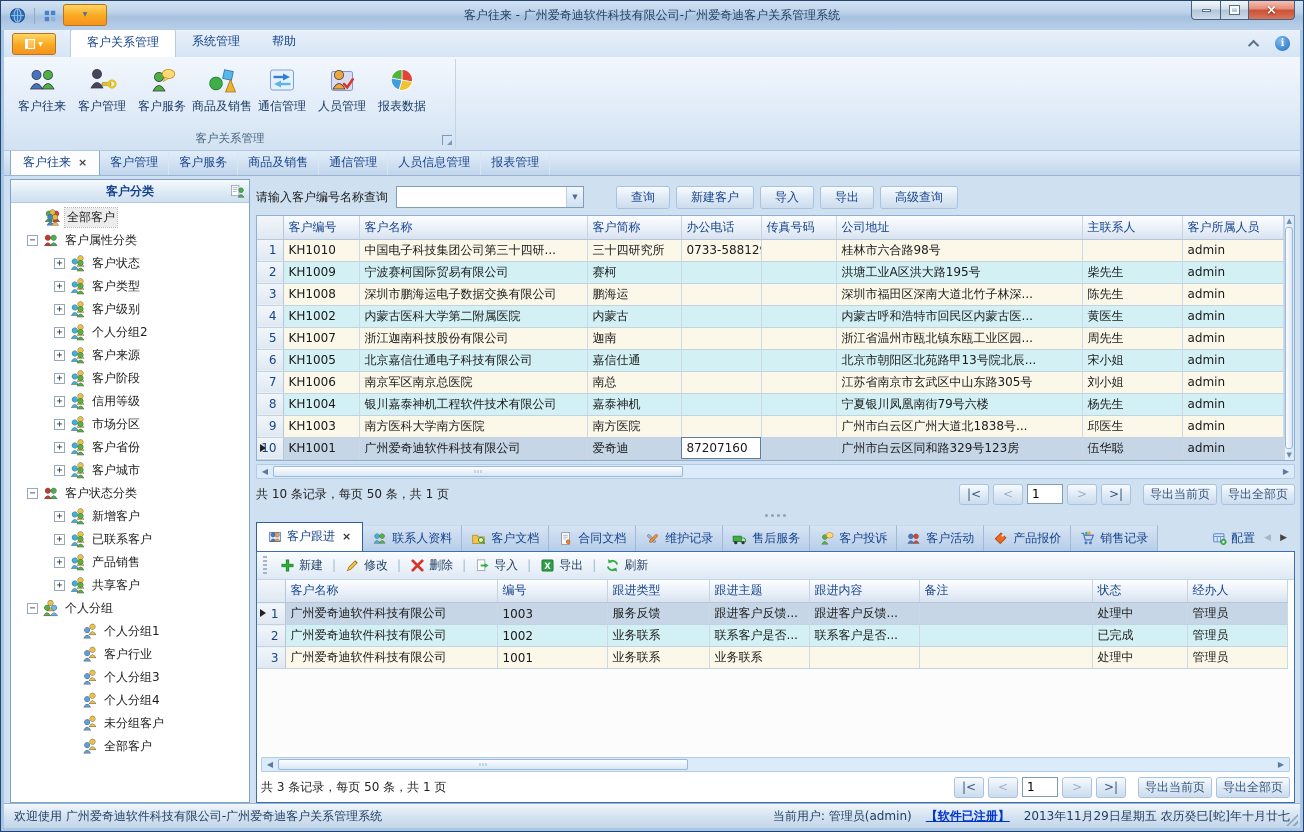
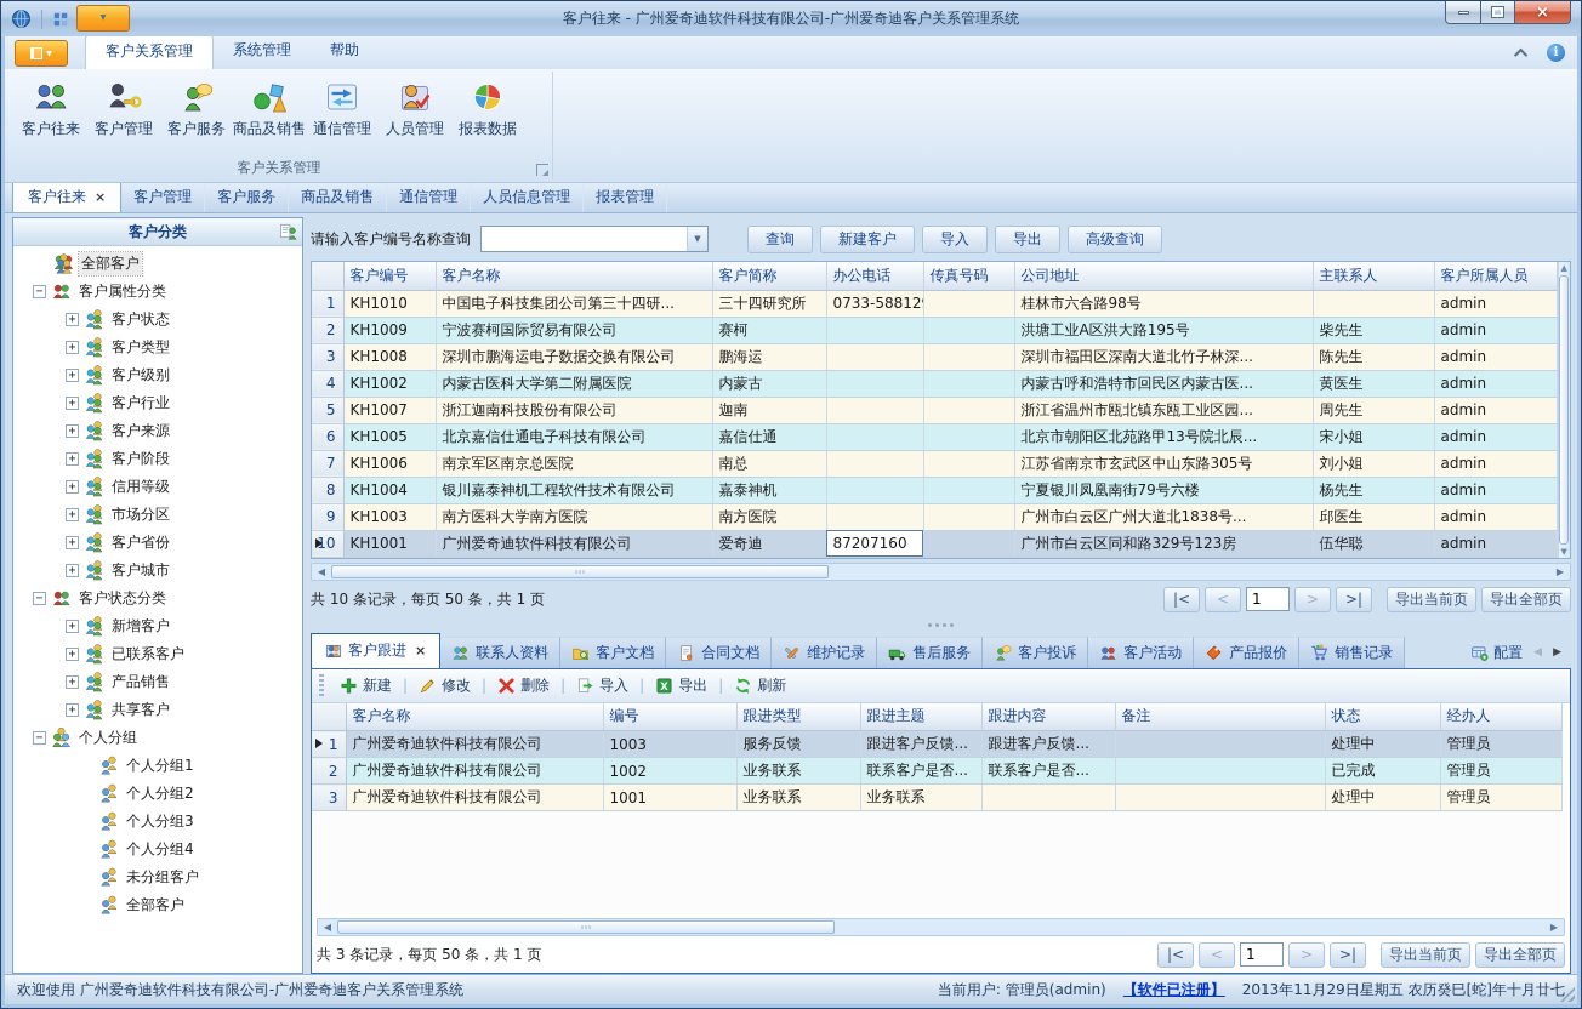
  客户往来 - 广州爱奇迪软件科技有限公司-广州爱奇迪客户关系管理系统
  ×
  客户关系管理
  系统管理
  帮助
  i
  客户往来
  客户管理
  客户服务
  商品及销售
  通信管理
  人员管理
  报表数据
  客户关系管理
  客户往来
  ×
  客户管理
  客户服务
  商品及销售
  通信管理
  人员信息管理
  报表管理
  客户分类
  全部客户
  −
  客户属性分类
  +
  客户状态
  +
  客户类型
  +
  客户级别
  +
- 个人分组2
+ 客户行业
  +
  客户来源
  +
  客户阶段
  +
  信用等级
  +
  市场分区
  +
  客户省份
  +
  客户城市
  −
  客户状态分类
  +
  新增客户
  +
  已联系客户
  +
  产品销售
  +
  共享客户
  −
  个人分组
  个人分组1
- 客户行业
+ 个人分组2
  个人分组3
  个人分组4
  未分组客户
  全部客户
  请输入客户编号名称查询
  ▼
  查询
  新建客户
  导入
  导出
  高级查询
  	客户编号	客户名称	客户简称	办公电话	传真号码	公司地址	主联系人	客户所属人员
  1	KH1010	中国电子科技集团公司第三十四研...	三十四研究所	0733-58812		桂林市六合路98号		admin
  2	KH1009	宁波赛柯国际贸易有限公司	赛柯			洪塘工业A区洪大路195号	柴先生	admin
  3	KH1008	深圳市鹏海运电子数据交换有限公司	鹏海运			深圳市福田区深南大道北竹子林深...	陈先生	admin
  4	KH1002	内蒙古医科大学第二附属医院	内蒙古			内蒙古呼和浩特市回民区内蒙古医...	黄医生	admin
  5	KH1007	浙江迦南科技股份有限公司	迦南			浙江省温州市瓯北镇东瓯工业区园...	周先生	admin
  6	KH1005	北京嘉信仕通电子科技有限公司	嘉信仕通			北京市朝阳区北苑路甲13号院北辰...	宋小姐	admin
  7	KH1006	南京军区南京总医院	南总			江苏省南京市玄武区中山东路305号	刘小姐	admin
  8	KH1004	银川嘉泰神机工程软件技术有限公司	嘉泰神机			宁夏银川凤凰南街79号六楼	杨先生	admin
  9	KH1003	南方医科大学南方医院	南方医院			广州市白云区广州大道北1838号...	邱医生	admin
  10	KH1001	广州爱奇迪软件科技有限公司	爱奇迪	87207160		广州市白云区同和路329号123房	伍华聪	admin
  ▲
  ▼
  ◀
  ▶
  共 10 条记录，每页 50 条，共 1 页
  |<
  <
  1
  >
  >|
  导出当前页
  导出全部页
  客户跟进
  ×
  联系人资料
  客户文档
  合同文档
  维护记录
  售后服务
  客户投诉
  客户活动
  产品报价
  销售记录
  配置
  ◀
  ▶
  新建
  |
  修改
  |
  删除
  |
  导入
  |
  X
  导出
  |
  刷新
  	客户名称	编号	跟进类型	跟进主题	跟进内容	备注	状态	经办人
  1	广州爱奇迪软件科技有限公司	1003	服务反馈	跟进客户反馈...	跟进客户反馈...		处理中	管理员
  2	广州爱奇迪软件科技有限公司	1002	业务联系	联系客户是否...	联系客户是否...		已完成	管理员
  3	广州爱奇迪软件科技有限公司	1001	业务联系	业务联系			处理中	管理员
  ◀
  ▶
  共 3 条记录，每页 50 条，共 1 页
  |<
  <
  1
  >
  >|
  导出当前页
  导出全部页
  欢迎使用 广州爱奇迪软件科技有限公司-广州爱奇迪客户关系管理系统
  当前用户: 管理员(admin)
  【软件已注册】
  2013年11月29日星期五 农历癸巳[蛇]年十月廿七
